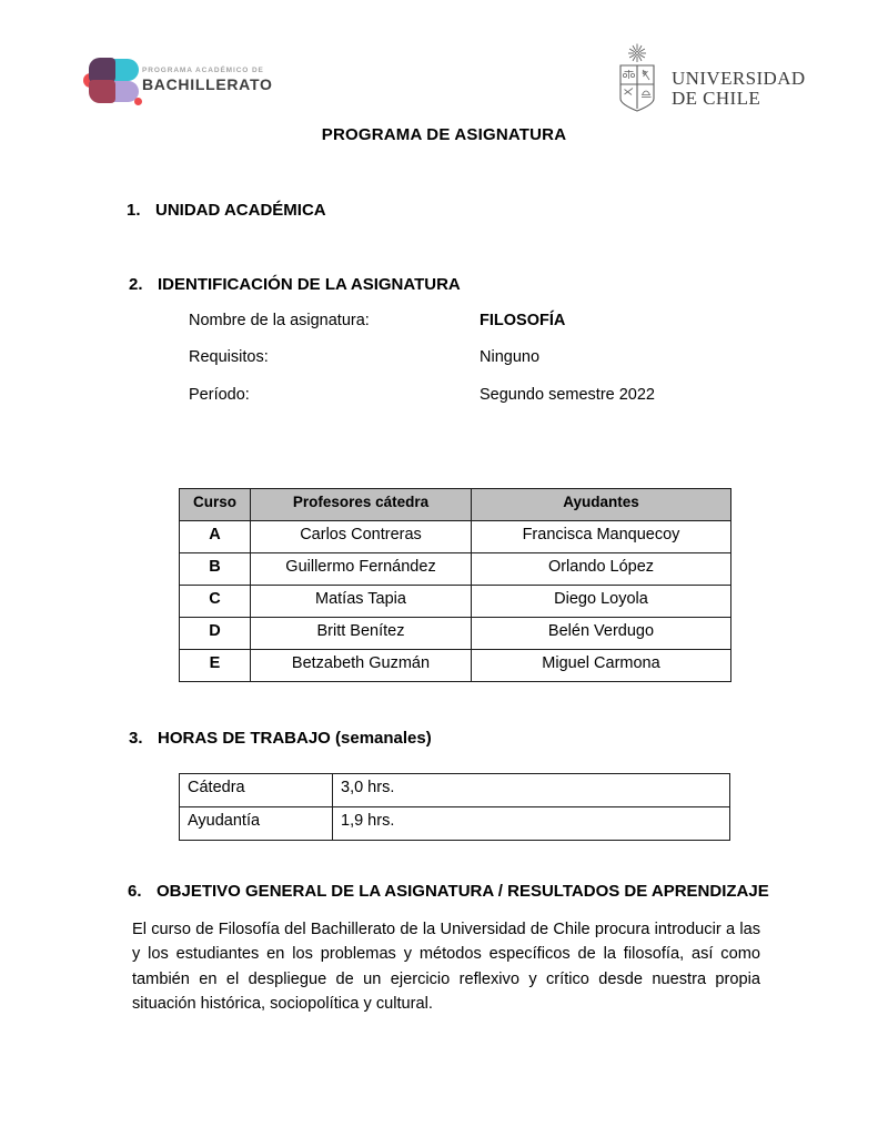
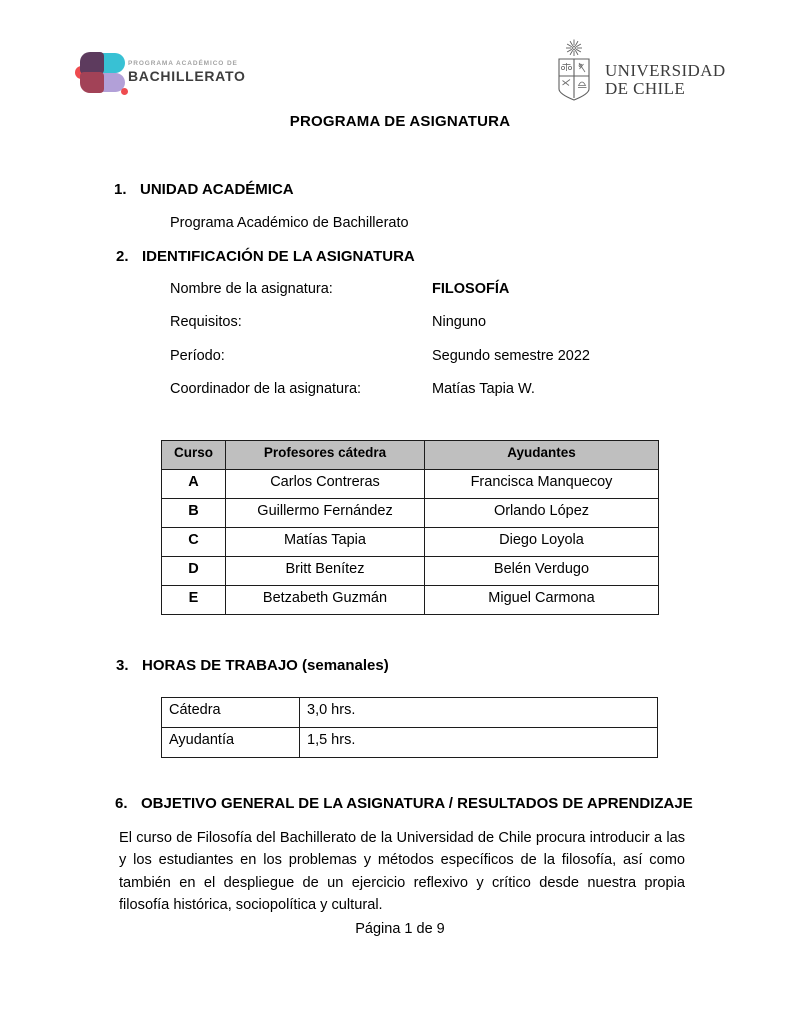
  BACHILLERATO
  UNIVERSIDAD
  DE CHILE
  PROGRAMA DE ASIGNATURA
  1.
  UNIDAD ACADÉMICA
+ Programa Académico de Bachillerato
  2.
  IDENTIFICACIÓN DE LA ASIGNATURA
  Nombre de la asignatura:
  FILOSOFÍA
  Requisitos:
  Ninguno
  Período:
  Segundo semestre 2022
+ Coordinador de la asignatura:
+ Matías Tapia W.
  Curso	Profesores cátedra	Ayudantes
  A	Carlos Contreras	Francisca Manquecoy
  B	Guillermo Fernández	Orlando López
  C	Matías Tapia	Diego Loyola
  D	Britt Benítez	Belén Verdugo
  E	Betzabeth Guzmán	Miguel Carmona
  3.
  HORAS DE TRABAJO (semanales)
  Cátedra	3,0 hrs.
- Ayudantía	1,9 hrs.
+ Ayudantía	1,5 hrs.
  6.
  OBJETIVO GENERAL DE LA ASIGNATURA / RESULTADOS DE APRENDIZAJE
- El curso de Filosofía del Bachillerato de la Universidad de Chile procura introducir a las y los estudiantes en los problemas y métodos específicos de la filosofía, así como también en el despliegue de un ejercicio reflexivo y crítico desde nuestra propia situación histórica, sociopolítica y cultural.
+ El curso de Filosofía del Bachillerato de la Universidad de Chile procura introducir a las y los estudiantes en los problemas y métodos específicos de la filosofía, así como también en el despliegue de un ejercicio reflexivo y crítico desde nuestra propia filosofía histórica, sociopolítica y cultural.
+ Página 1 de 9
